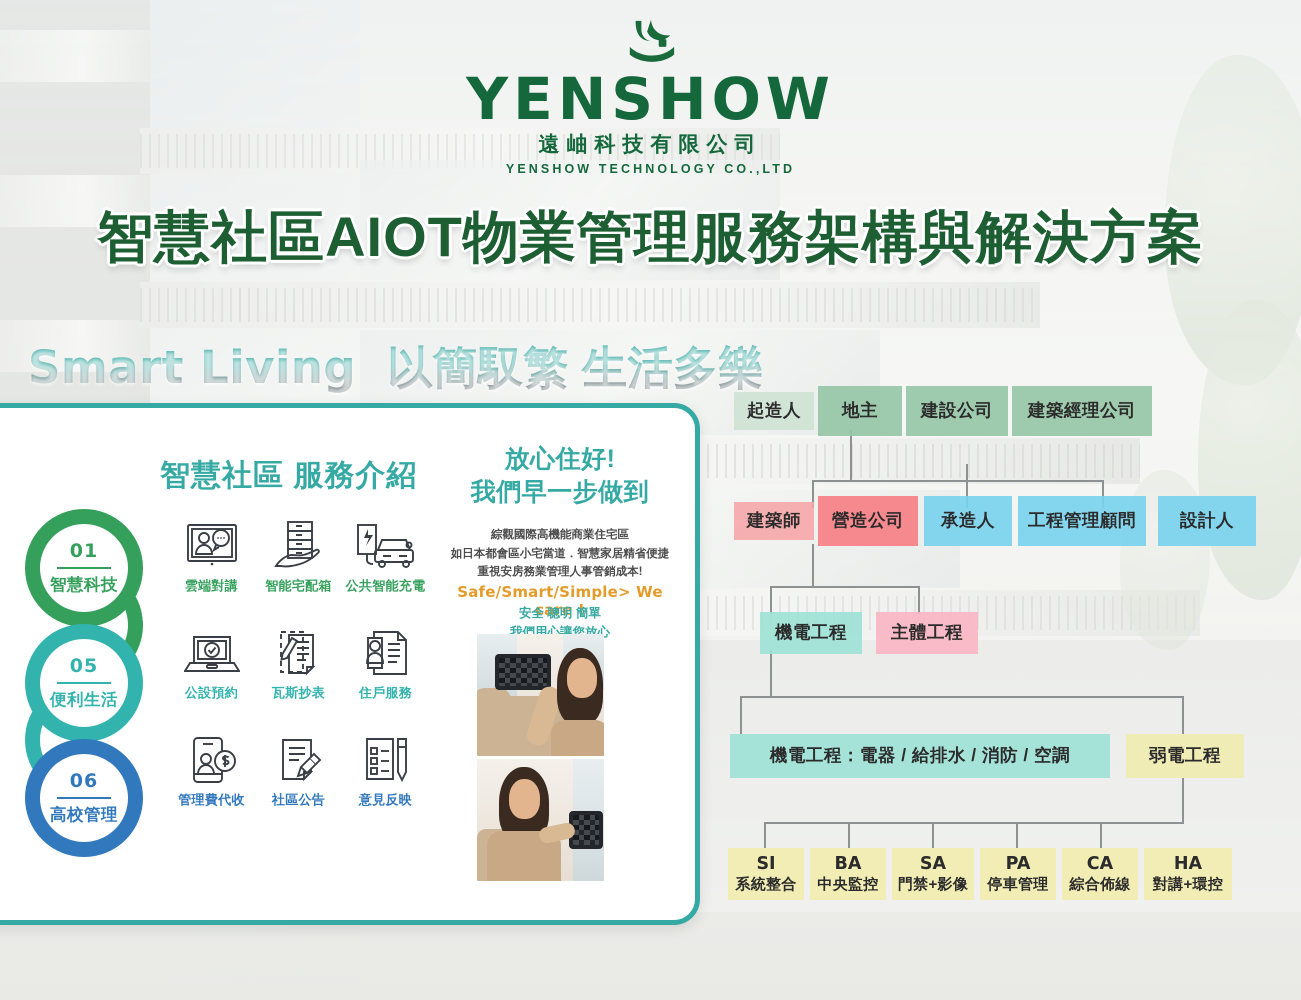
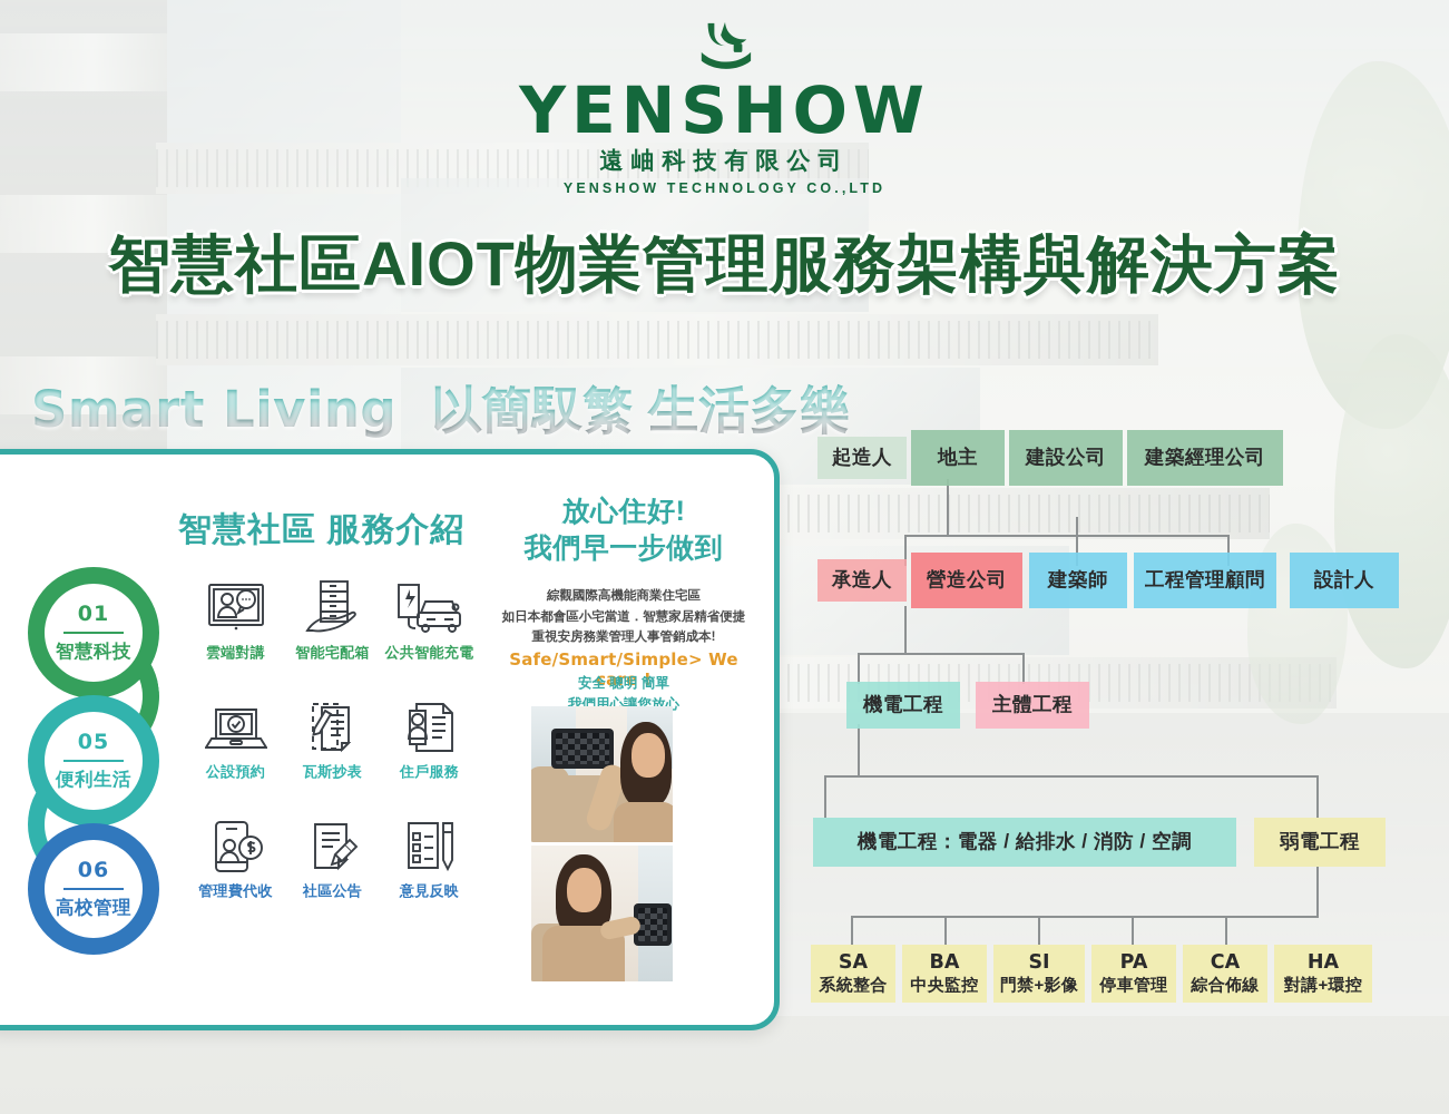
  YENSHOW
  遠岫科技有限公司
  YENSHOW TECHNOLOGY CO.,LTD
  智慧社區AIOT物業管理服務架構與解決方案
  Smart Living 以簡馭繁 生活多樂
  01
  智慧科技
  05
  便利生活
  06
  高校管理
  智慧社區 服務介紹
  放心住好!
  我們早一步做到
  綜觀國際高機能商業住宅區
  如日本都會區小宅當道．智慧家居精省便捷
  重視安房務業管理人事管銷成本!
  Safe/Smart/Simple> We care !
  安全 聰明 簡單
  我們用心讓您放心
  雲端對講
  智能宅配箱
  公共智能充電
  公設預約
  瓦斯抄表
  住戶服務
  管理費代收
  社區公告
  意見反映
  起造人
  地主
  建設公司
  建築經理公司
- 建築師
+ 承造人
  營造公司
- 承造人
+ 建築師
  工程管理顧問
  設計人
  機電工程
  主體工程
  機電工程：電器 / 給排水 / 消防 / 空調
  弱電工程
- SI
+ SA
  系統整合
  BA
  中央監控
- SA
+ SI
  門禁+影像
  PA
  停車管理
  CA
  綜合佈線
  HA
  對講+環控
